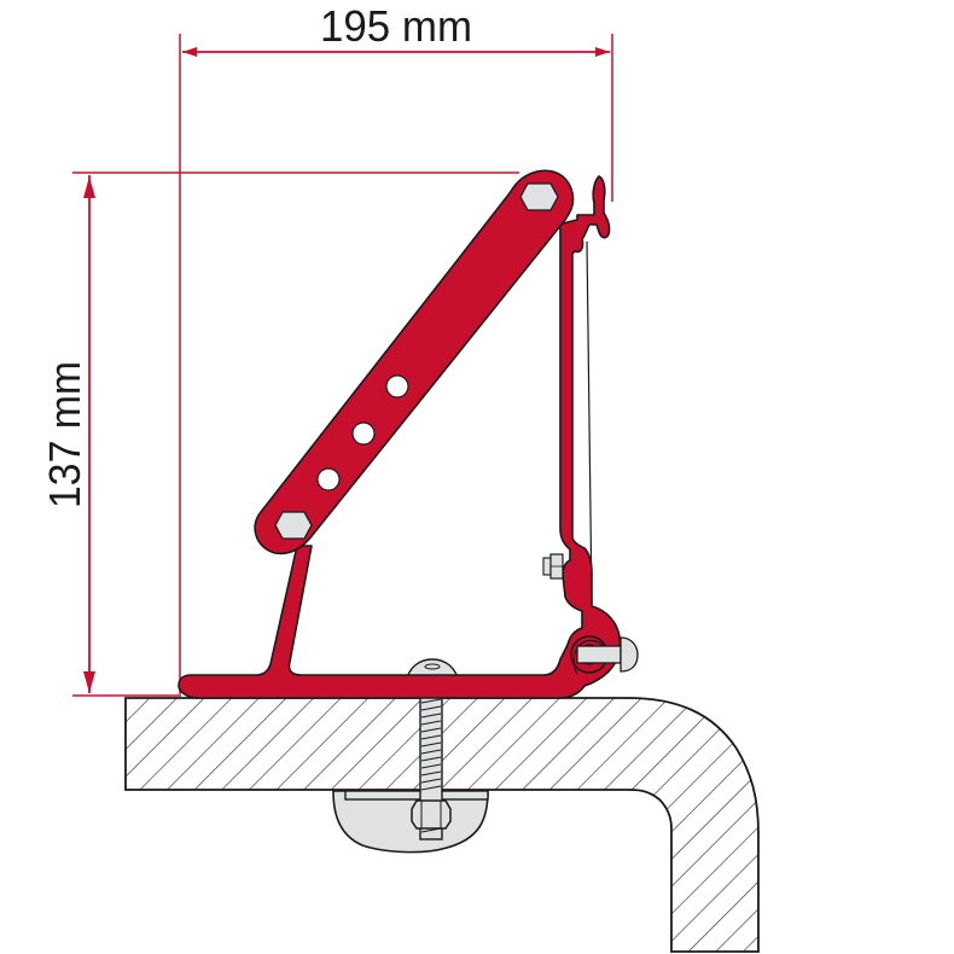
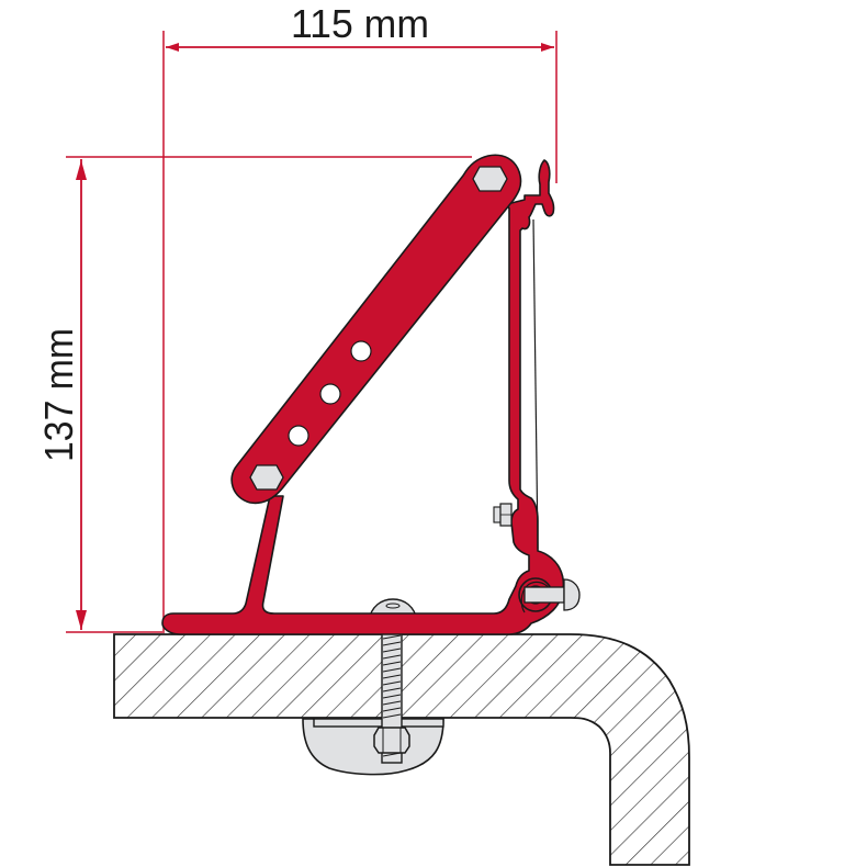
- 195 mm
+ 115 mm
